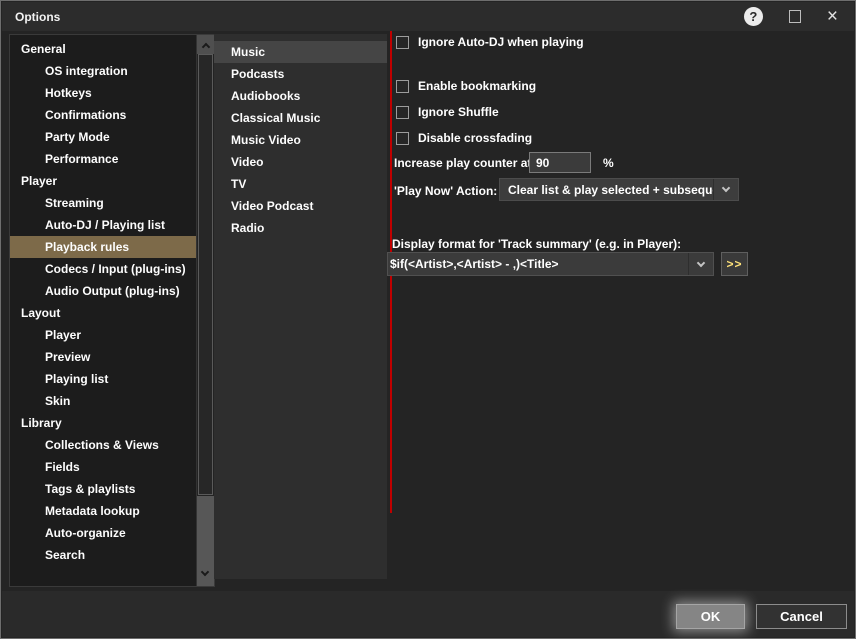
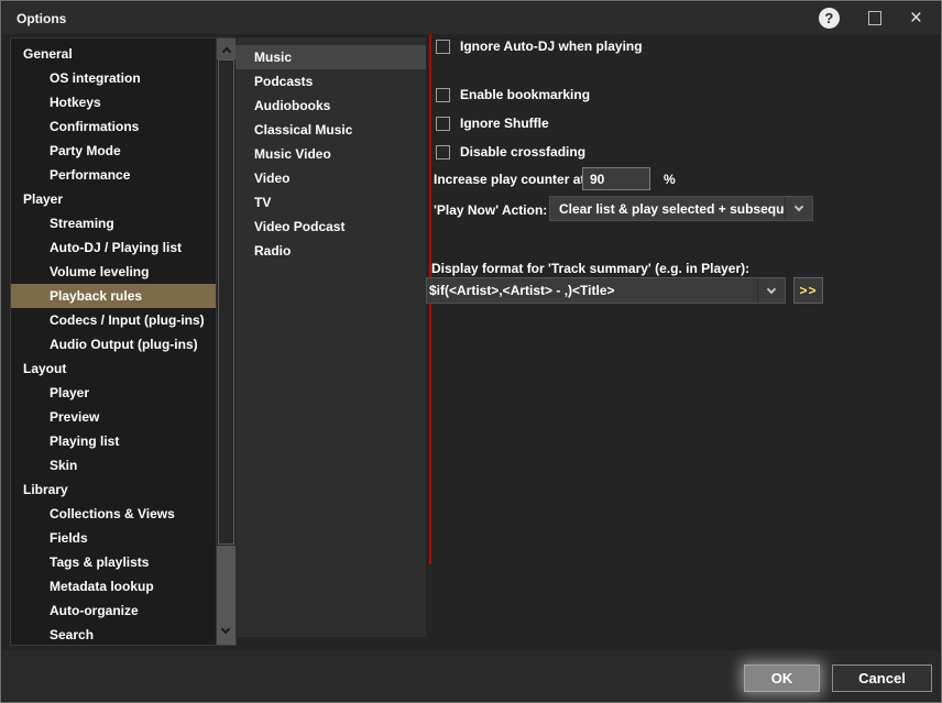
  Options
  ?
  ×
  General
  OS integration
  Hotkeys
  Confirmations
  Party Mode
  Performance
  Player
  Streaming
  Auto-DJ / Playing list
+ Volume leveling
  Playback rules
  Codecs / Input (plug-ins)
  Audio Output (plug-ins)
  Layout
  Player
  Preview
  Playing list
  Skin
  Library
  Collections & Views
  Fields
  Tags & playlists
  Metadata lookup
  Auto-organize
  Search
  Music
  Podcasts
  Audiobooks
  Classical Music
  Music Video
  Video
  TV
  Video Podcast
  Radio
  Enable bookmarking
  Ignore Shuffle
  Disable crossfading
  Ignore Auto-DJ when playing
  Increase play counter a
  90
  %
  'Play Now' Action:
  Clear list & play selected + subsequ
  Display format for 'Track summary' (e.g. in Player):
  $if(<Artist>,<Artist> - ,)<Title>
  >>
  OK
  Cancel
